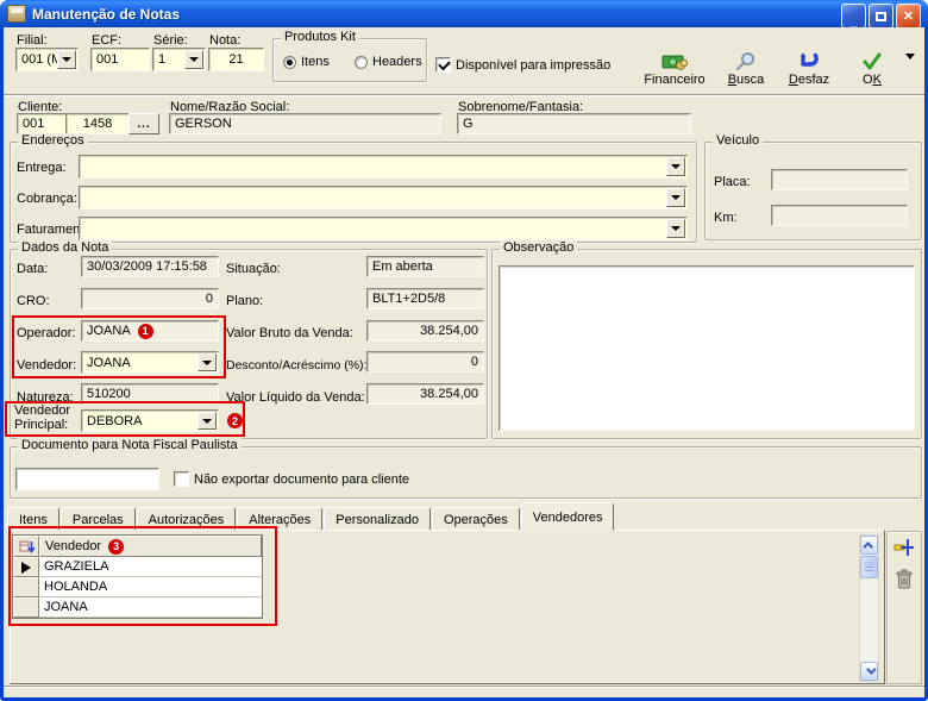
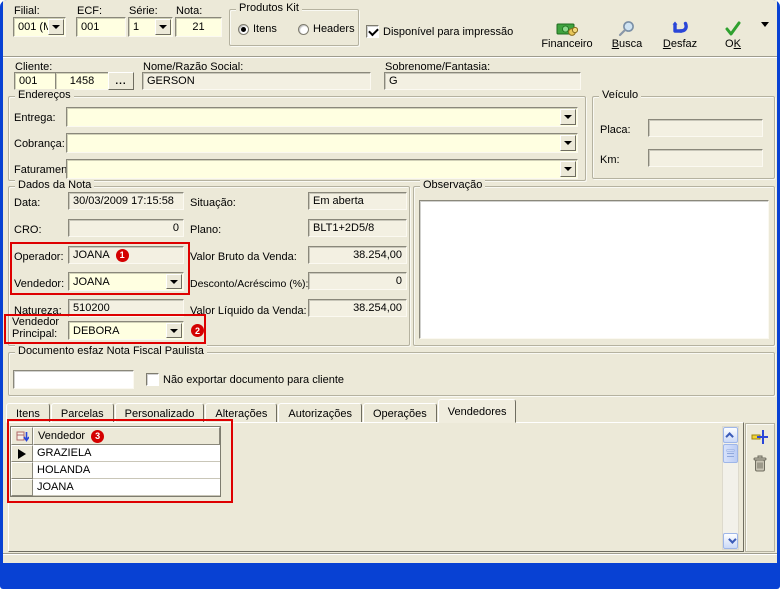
- Manutenção de Notas
- _
- ✕
  Filial:
  001 (
  ECF:
  001
  Série:
  1
  Nota:
  21
  Produtos Kit
  Itens
  Headers
  Disponível para impressão
  Financeiro
  Busca
  Desfaz
  OK
  Cliente:
  001
  1458
  ...
  Nome/Razão Social:
  GERSON
  Sobrenome/Fantasia:
  G
  Endereços
  Entrega:
  Cobrança:
  Faturamen
  Veículo
  Placa:
  Km:
  Dados da Nota
  Data:
  30/03/2009 17:15:58
  CRO:
  0
  Operador:
  JOANA
  1
  Vendedor:
  JOANA
  Natureza:
  510200
  Situação:
  Em aberta
  Plano:
  BLT1+2D5/8
  Valor Bruto da Venda:
  38.254,00
  Desconto/Acréscimo (%):
  0
  Valor Líquido da Venda:
  38.254,00
  Vendedor
  Principal:
  DEBORA
  2
  Observação
- Documento para Nota Fiscal Paulista
+ Documento esfaz Nota Fiscal Paulista
  Não exportar documento para cliente
  Itens
  Parcelas
- Autorizações
+ Personalizado
  Alterações
- Personalizado
+ Autorizações
  Operações
  Vendedores
  Vendedor
  3
  GRAZIELA
  HOLANDA
  JOANA
